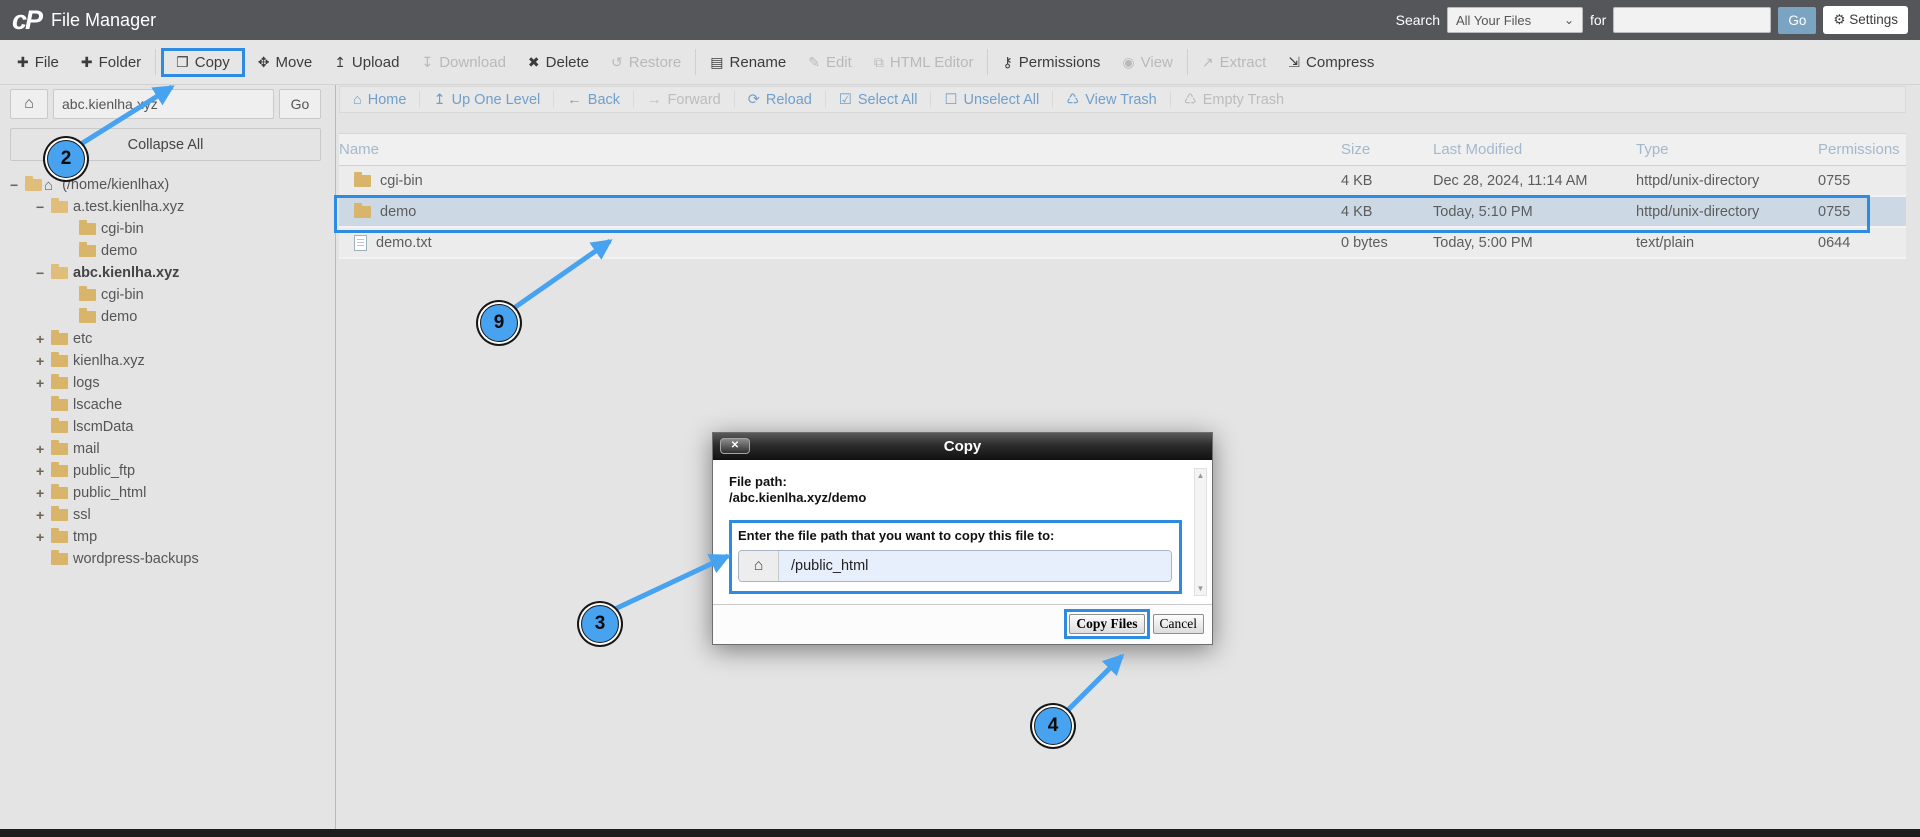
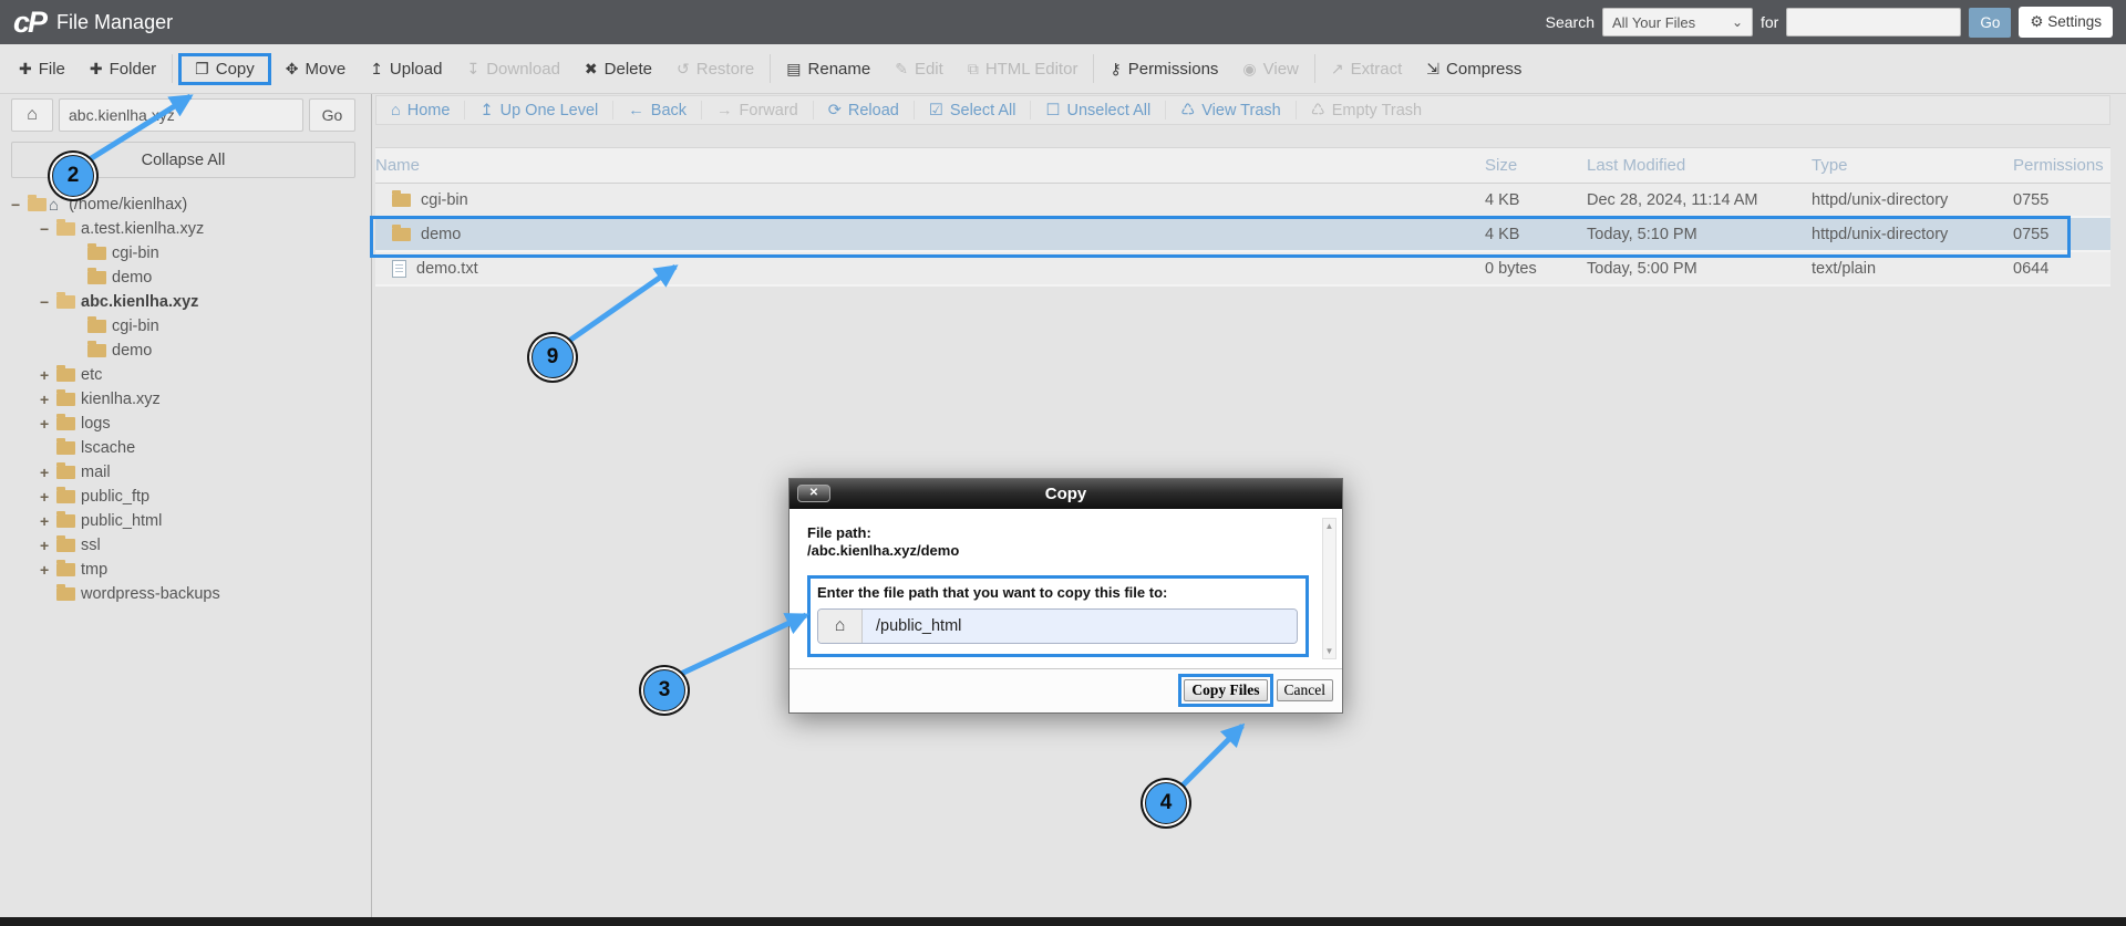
  cP
  File Manager
  Search
  All Your Files
  ⌄
  for
  Go
  ⚙ Settings
  ✚
  File
  ✚
  Folder
  ❐
  Copy
  ✥
  Move
  ↥
  Upload
  ↧
  Download
  ✖
  Delete
  ↺
  Restore
  ▤
  Rename
  ✎
  Edit
  ⧉
  HTML Editor
  ⚷
  Permissions
  ◉
  View
  ↗
  Extract
  ⇲
  Compress
  ⌂
  abc.kienlha.z
  Go
  Collapse All
  −
  ⌂
  (/home/kienlhax)
  −
  a.test.kienlha.xyz
  cgi-bin
  demo
  −
  abc.kienlha.xyz
  cgi-bin
  demo
  +
  etc
  +
  kienlha.xyz
  +
  logs
  lscache
- lscmData
  +
  mail
  +
  public_ftp
  +
  public_html
  +
  ssl
  +
  tmp
  wordpress-backups
  ⌂
  Home
  ↥
  Up One Level
  ←
  Back
  →
  Forward
  ⟳
  Reload
  ☑
  Select All
  ☐
  Unselect All
  ♺
  View Trash
  ♺
  Empty Trash
  Name
  Size
  Last Modified
  Type
  Permissions
  cgi-bin
  4 KB
  Dec 28, 2024, 11:14 AM
  httpd/unix-directory
  0755
  demo
  4 KB
  Today, 5:10 PM
  httpd/unix-directory
  0755
  demo.txt
  0 bytes
  Today, 5:00 PM
  text/plain
  0644
  ✕
  Copy
  File path:
  /abc.kienlha.xyz/demo
  Enter the file path that you want to copy this file to:
  ⌂
  /public_html
  ▲
  ▼
  Copy Files
  Cancel
  9
  2
  3
  4
